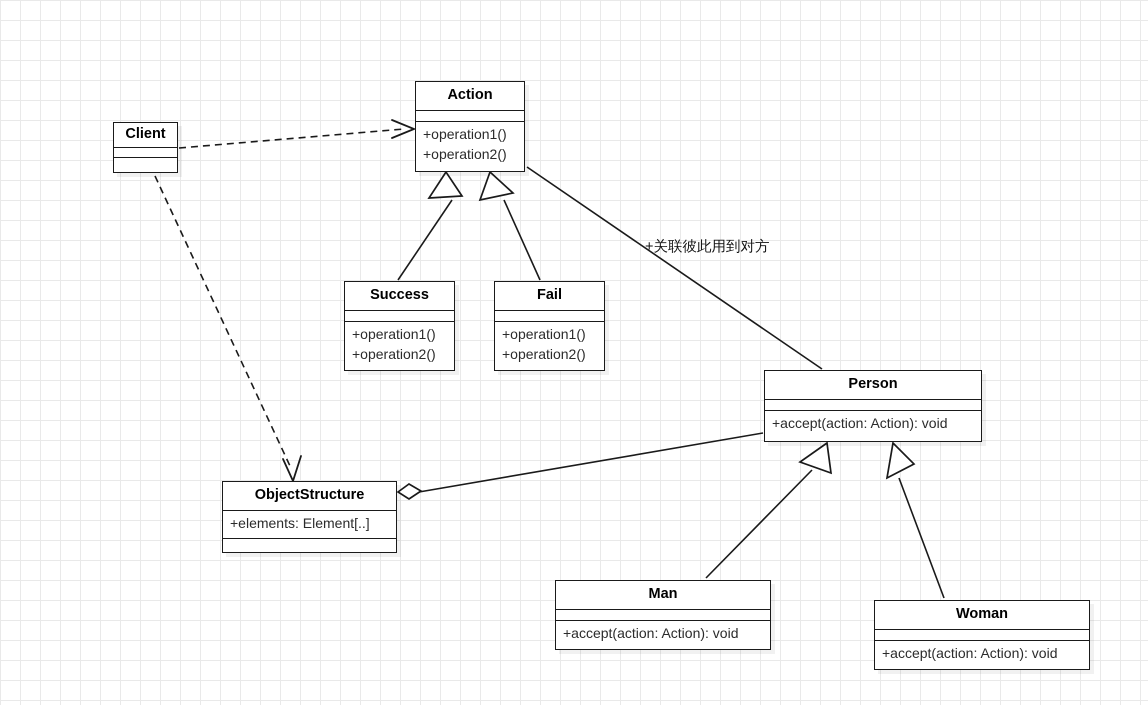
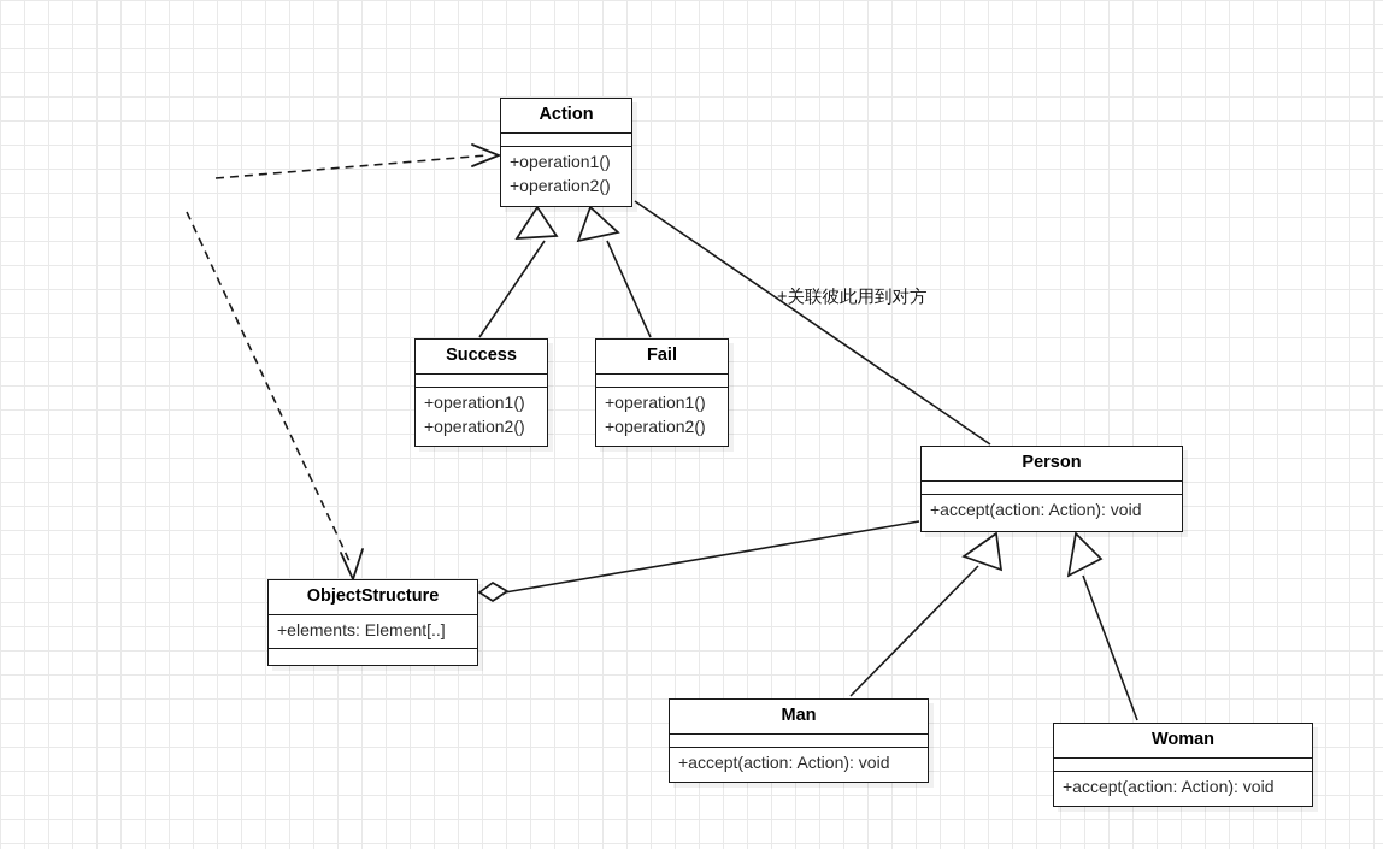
  +关联彼此用到对方
  Action
  +operation1()
  +operation2()
- Client
  Success
  +operation1()
  +operation2()
  Fail
  +operation1()
  +operation2()
  Person
  +accept(action: Action): void
  ObjectStructure
  +elements: Element[..]
  Man
  +accept(action: Action): void
  Woman
  +accept(action: Action): void
